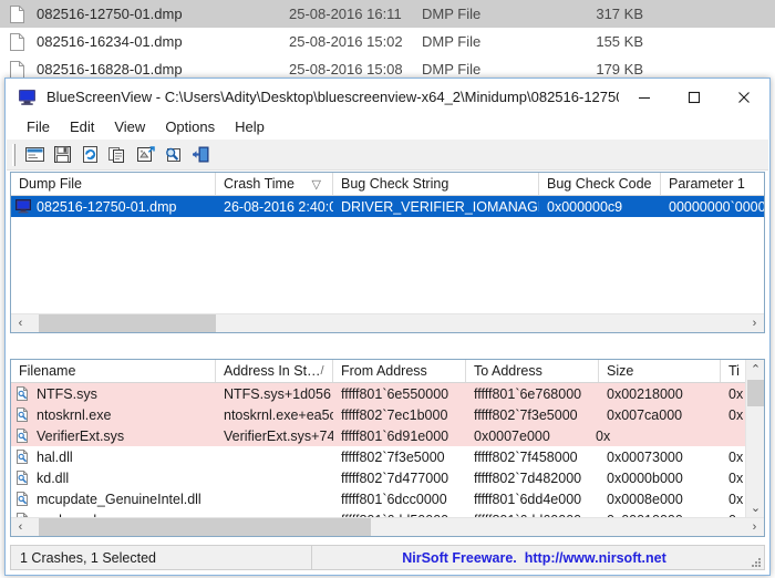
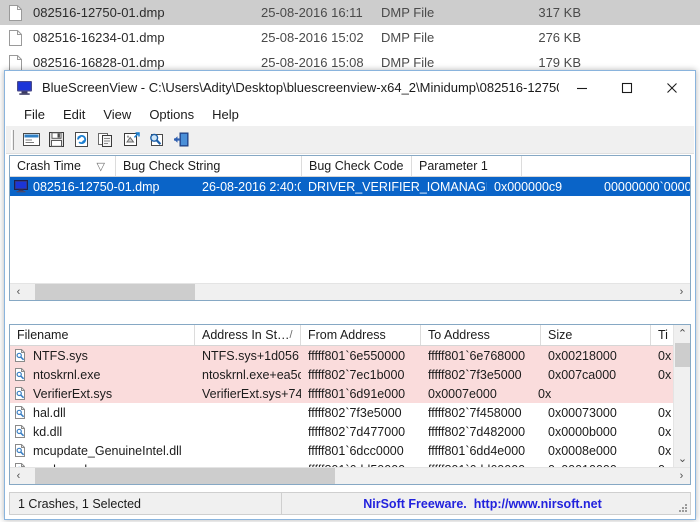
  082516-12750-01.dmp
  25-08-2016 16:11
  DMP File
  317 KB
  082516-16234-01.dmp
  25-08-2016 15:02
  DMP File
- 155 KB
+ 276 KB
  082516-16828-01.dmp
  25-08-2016 15:08
  DMP File
  179 KB
  BlueScreenView - C:\Users\Adity\Desktop\bluescreenview-x64_2\Minidump\082516-1275
  File
  Edit
  View
  Options
  Help
- Dump File
  Crash Time
  ▽
  Bug Check String
  Bug Check Code
  Parameter 1
  082516-12750-01.dmp
  26-08-2016 2:40:0
  DRIVER_VERIFIER_IOMANAG
  0x000000c9
  00000000`0000
  ‹
  ›
  Filename
  Address In St…
  /
  From Address
  To Address
  Size
  Ti
  NTFS.sys
  NTFS.sys+1d056
  fffff801`6e550000
  fffff801`6e768000
  0x00218000
  0x
  ntoskrnl.exe
  ntoskrnl.exe+ea5c
  fffff802`7ec1b000
  fffff802`7f3e5000
  0x007ca000
  0x
  VerifierExt.sys
  VerifierExt.sys+74
  fffff801`6d91e000
  0x0007e000
  0x
  hal.dll
  fffff802`7f3e5000
  fffff802`7f458000
  0x00073000
  0x
  kd.dll
  fffff802`7d477000
  fffff802`7d482000
  0x0000b000
  0x
  mcupdate_GenuineIntel.dll
  fffff801`6dcc0000
  fffff801`6dd4e000
  0x0008e000
  0x
  ⌃
  ⌄
  ‹
  ›
  1 Crashes, 1 Selected
  NirSoft Freeware.
  http://www.nirsoft.net
